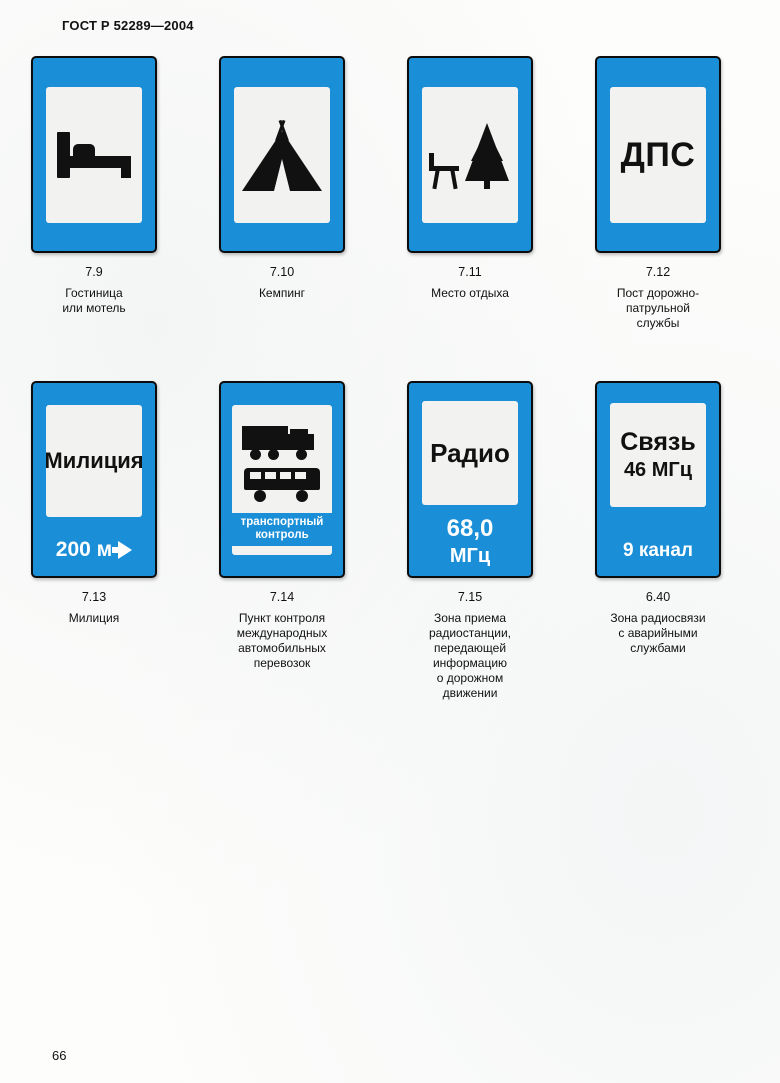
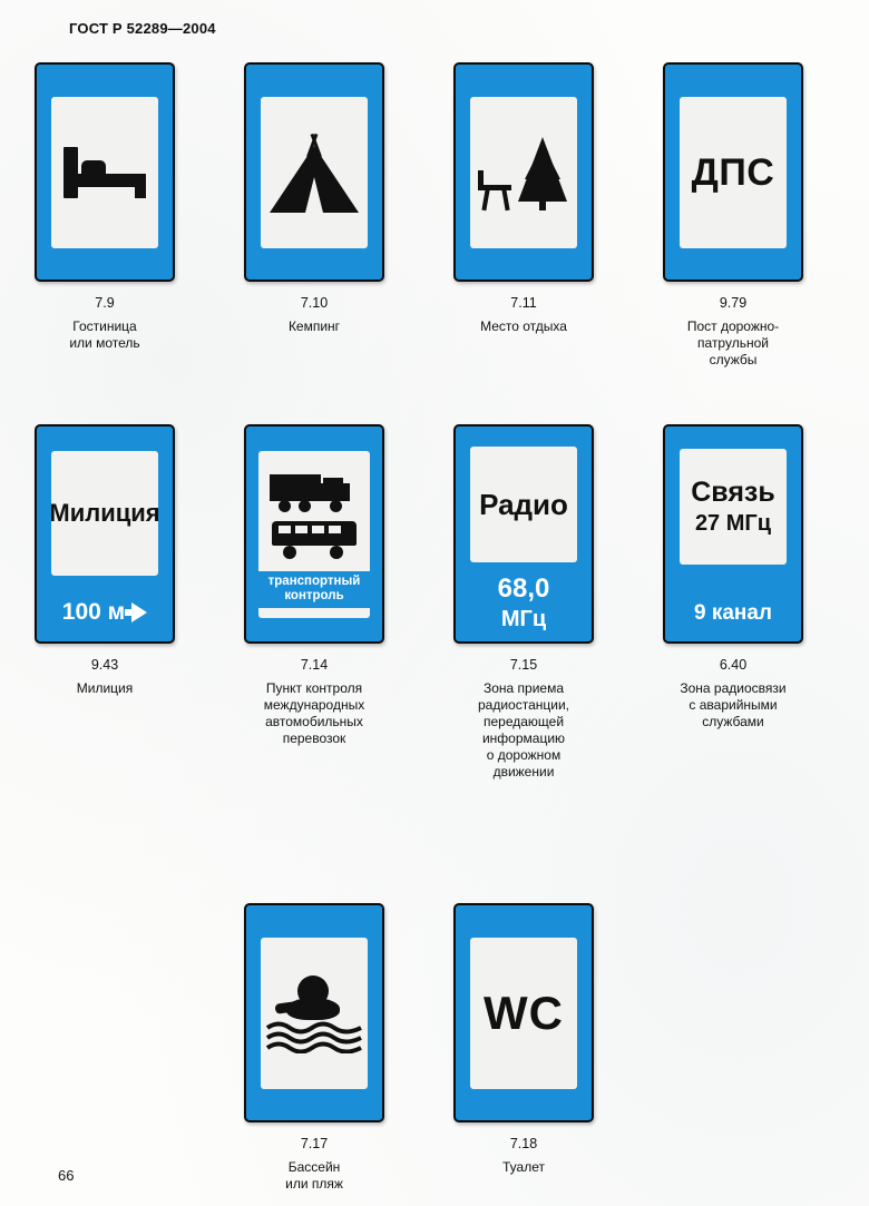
  ГОСТ Р 52289—2004
  7.9
  Гостиница
  или мотель
  7.10
  Кемпинг
  7.11
  Место отдыха
  ДПС
- 7.12
+ 9.79
  Пост дорожно-
  патрульной
  службы
  Милиция
- 200 м
+ 100 м
- 7.13
+ 9.43
  Милиция
  транспортный
  контроль
  7.14
  Пункт контроля
  международных
  автомобильных
  перевозок
  Радио
  68,0
  МГц
  7.15
  Зона приема
  радиостанции,
  передающей
  информацию
  о дорожном
  движении
  Связь
- 46 МГц
+ 27 МГц
  9 канал
  6.40
  Зона радиосвязи
  с аварийными
  службами
+ 7.17
+ Бассейн
+ или пляж
+ WC
+ 7.18
+ Туалет
  66
